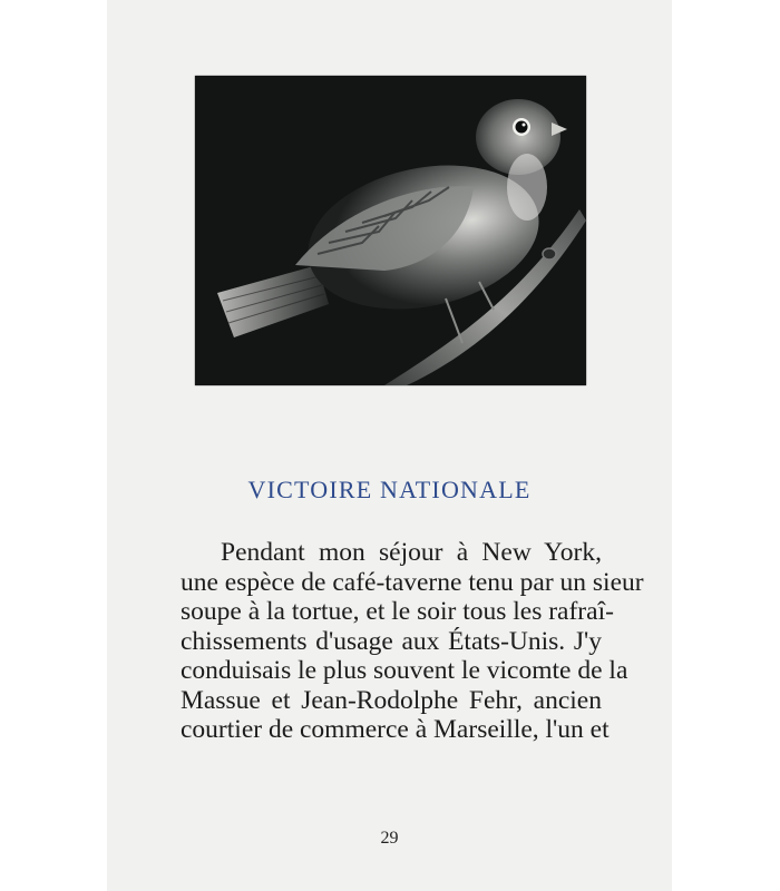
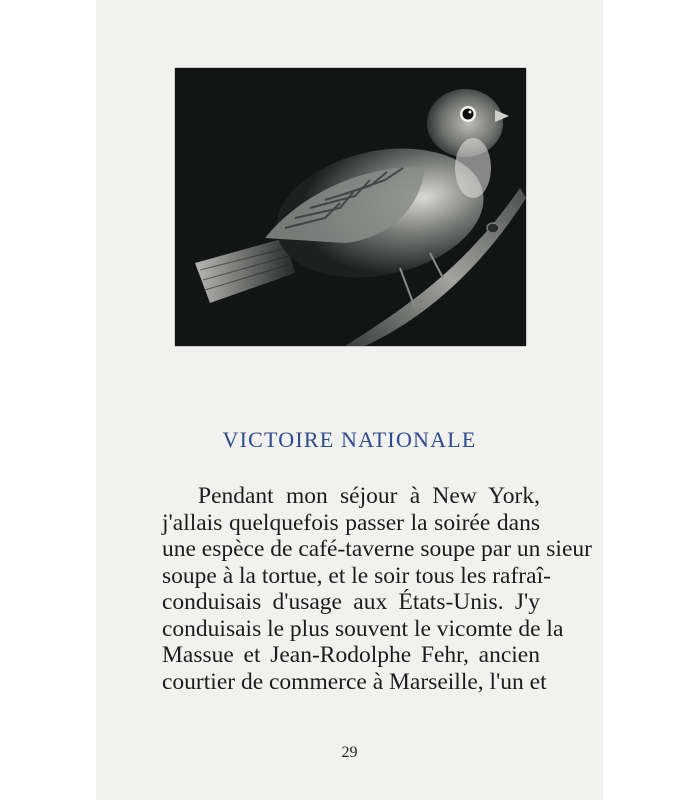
  VICTOIRE NATIONALE
  Pendant mon séjour à New York,
+ j'allais quelquefois passer la soirée dans
- une espèce de café-taverne tenu par un sieur
+ une espèce de café-taverne soupe par un sieur
  soupe à la tortue, et le soir tous les rafraî-
- chissements d'usage aux États-Unis. J'y
+ conduisais d'usage aux États-Unis. J'y
  conduisais le plus souvent le vicomte de la
  Massue et Jean-Rodolphe Fehr, ancien
  courtier de commerce à Marseille, l'un et
  29
